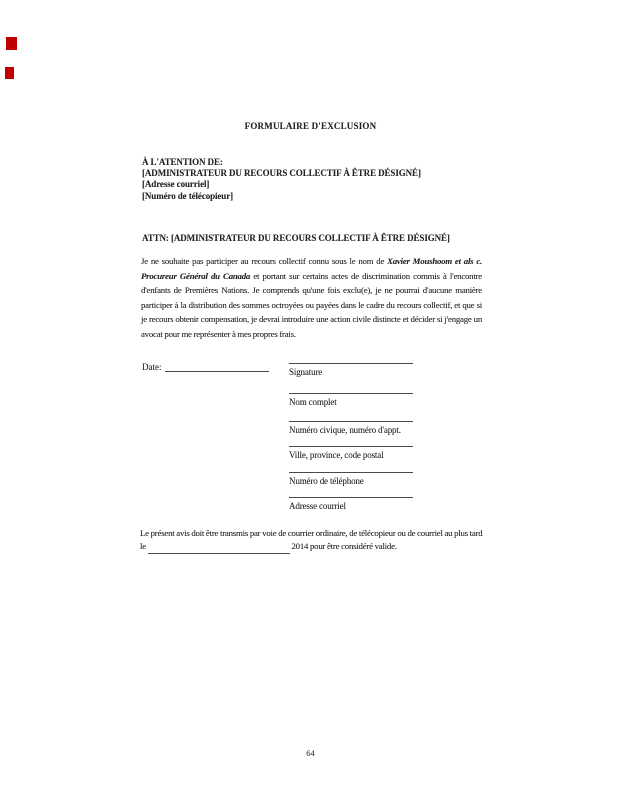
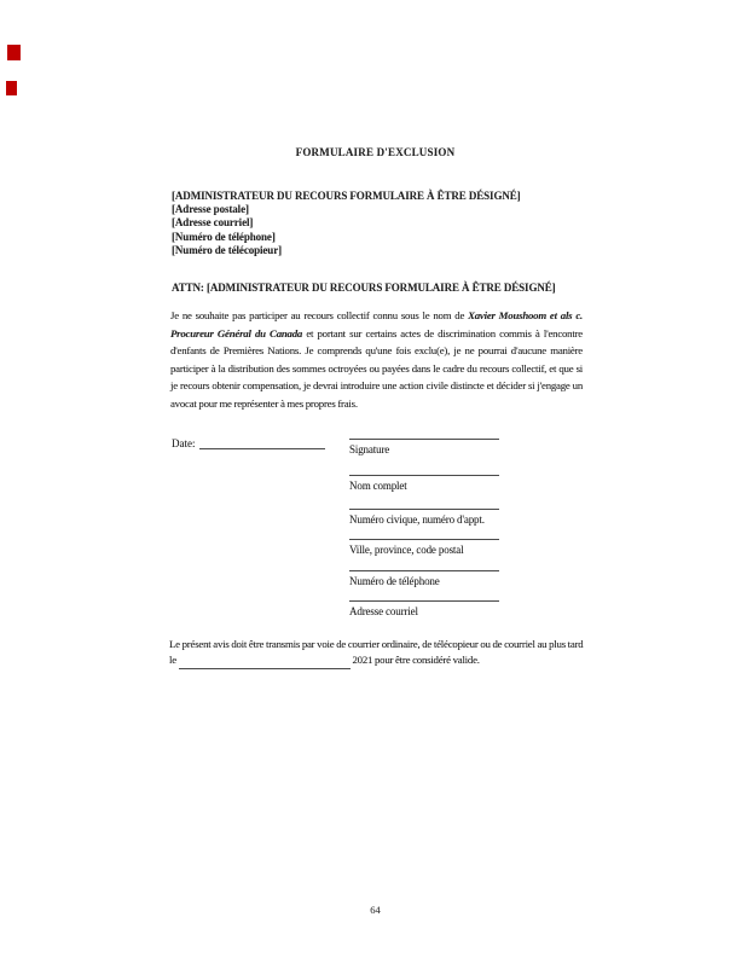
  FORMULAIRE D'EXCLUSION
- À L'ATENTION DE:
- [ADMINISTRATEUR DU RECOURS COLLECTIF À ÊTRE DÉSIGNÉ]
+ [ADMINISTRATEUR DU RECOURS FORMULAIRE À ÊTRE DÉSIGNÉ]
+ [Adresse postale]
  [Adresse courriel]
+ [Numéro de téléphone]
  [Numéro de télécopieur]
- ATTN: [ADMINISTRATEUR DU RECOURS COLLECTIF À ÊTRE DÉSIGNÉ]
+ ATTN: [ADMINISTRATEUR DU RECOURS FORMULAIRE À ÊTRE DÉSIGNÉ]
  Je ne souhaite pas participer au recours collectif connu sous le nom de Xavier Moushoom et als c. Procureur Général du Canada et portant sur certains actes de discrimination commis à l'encontre d'enfants de Premières Nations. Je comprends qu'une fois exclu(e), je ne pourrai d'aucune manière participer à la distribution des sommes octroyées ou payées dans le cadre du recours collectif, et que si je recours obtenir compensation, je devrai introduire une action civile distincte et décider si j'engage un avocat pour me représenter à mes propres frais.
  Date:
  Signature
  Nom complet
  Numéro civique, numéro d'appt.
  Ville, province, code postal
  Numéro de téléphone
  Adresse courriel
- Le présent avis doit être transmis par voie de courrier ordinaire, de télécopieur ou de courriel au plus tard le 2014 pour être considéré valide.
+ Le présent avis doit être transmis par voie de courrier ordinaire, de télécopieur ou de courriel au plus tard le 2021 pour être considéré valide.
  64
